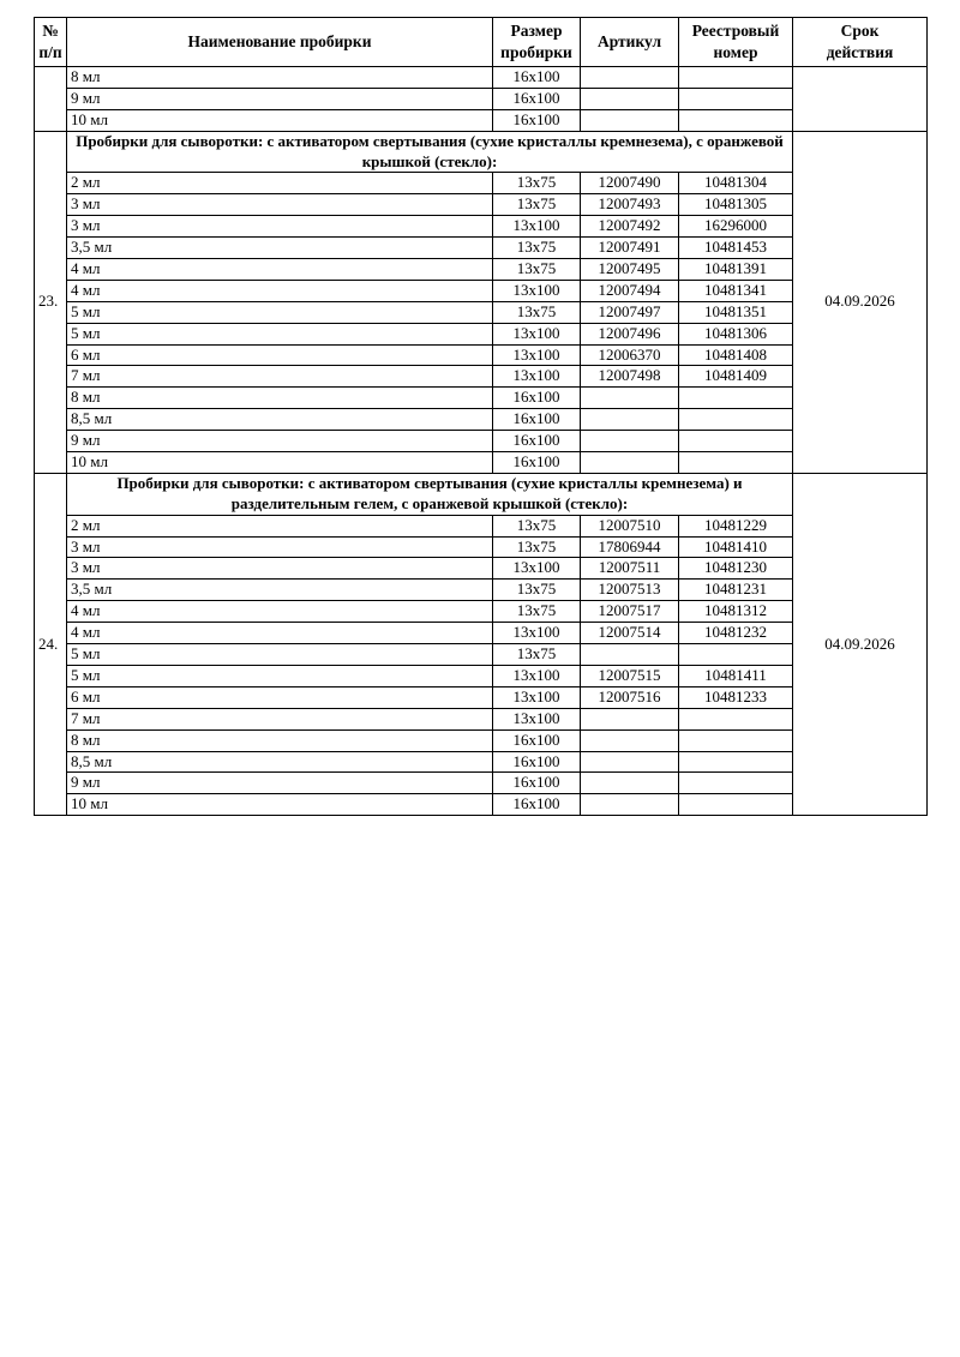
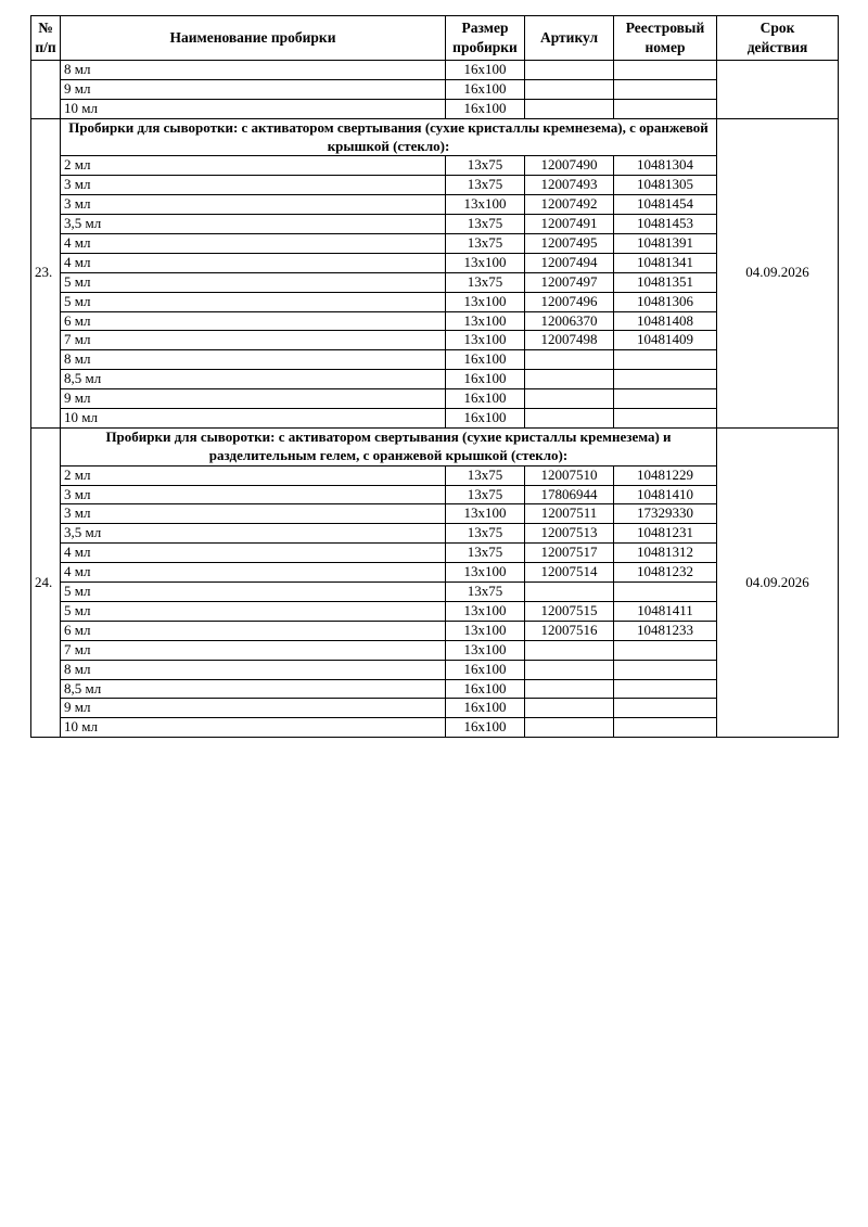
  № п/п	Наименование пробирки	Размер пробирки	Артикул	Реестровый номер	Срок действия
  	8 мл	16x100
  9 мл	16x100
  10 мл	16x100
  23.	Пробирки для сыворотки: с активатором свертывания (сухие кристаллы кремнезема), с оранжевой крышкой (стекло):	04.09.2026
  2 мл	13x75	12007490	10481304
  3 мл	13x75	12007493	10481305
- 3 мл	13x100	12007492	16296000
+ 3 мл	13x100	12007492	10481454
  3,5 мл	13x75	12007491	10481453
  4 мл	13x75	12007495	10481391
  4 мл	13x100	12007494	10481341
  5 мл	13x75	12007497	10481351
  5 мл	13x100	12007496	10481306
  6 мл	13x100	12006370	10481408
  7 мл	13x100	12007498	10481409
  8 мл	16x100
  8,5 мл	16x100
  9 мл	16x100
  10 мл	16x100
  24.	Пробирки для сыворотки: с активатором свертывания (сухие кристаллы кремнезема) и разделительным гелем, с оранжевой крышкой (стекло):	04.09.2026
  2 мл	13x75	12007510	10481229
  3 мл	13x75	17806944	10481410
- 3 мл	13x100	12007511	10481230
+ 3 мл	13x100	12007511	17329330
  3,5 мл	13x75	12007513	10481231
  4 мл	13x75	12007517	10481312
  4 мл	13x100	12007514	10481232
  5 мл	13x75
  5 мл	13x100	12007515	10481411
  6 мл	13x100	12007516	10481233
  7 мл	13x100
  8 мл	16x100
  8,5 мл	16x100
  9 мл	16x100
  10 мл	16x100
